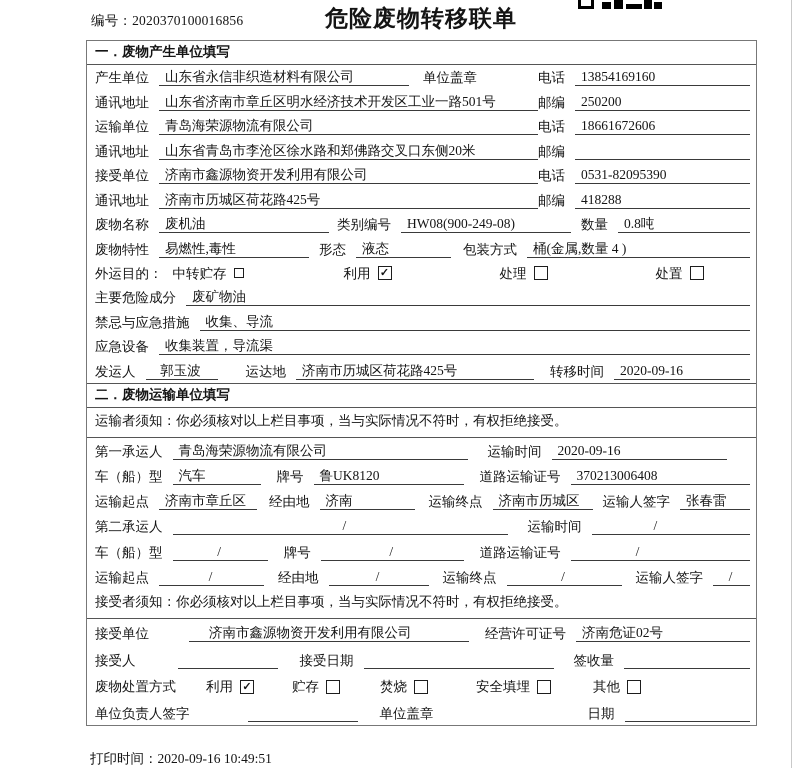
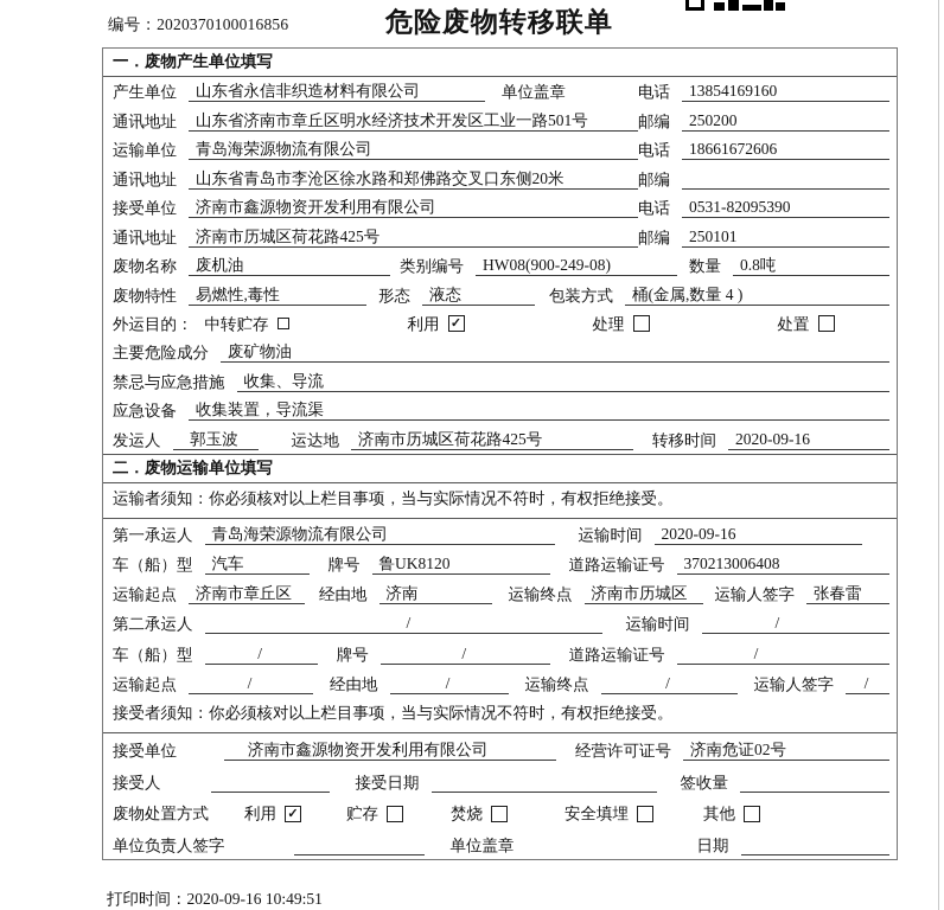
  编号：2020370100016856
  危险废物转移联单
  一．废物产生单位填写
  产生单位
  山东省永信非织造材料有限公司
  单位盖章
  电话
  13854169160
  通讯地址
  山东省济南市章丘区明水经济技术开发区工业一路501号
  邮编
  250200
  运输单位
  青岛海荣源物流有限公司
  电话
  18661672606
  通讯地址
  山东省青岛市李沧区徐水路和郑佛路交叉口东侧20米
  邮编
  接受单位
  济南市鑫源物资开发利用有限公司
  电话
  0531-82095390
  通讯地址
  济南市历城区荷花路425号
  邮编
- 418288
+ 250101
  废物名称
  废机油
  类别编号
  HW08(900-249-08)
  数量
  0.8吨
  废物特性
  易燃性,毒性
  形态
  液态
  包装方式
  桶(金属,数量 4 )
  外运目的：
  中转贮存
  利用
  ✓
  处理
  处置
  主要危险成分
  废矿物油
  禁忌与应急措施
  收集、导流
  应急设备
  收集装置，导流渠
  发运人
  郭玉波
  运达地
  济南市历城区荷花路425号
  转移时间
  2020-09-16
  二．废物运输单位填写
  运输者须知：你必须核对以上栏目事项，当与实际情况不符时，有权拒绝接受。
  第一承运人
  青岛海荣源物流有限公司
  运输时间
  2020-09-16
  车（船）型
  汽车
  牌号
  鲁UK8120
  道路运输证号
  370213006408
  运输起点
  济南市章丘区
  经由地
  济南
  运输终点
  济南市历城区
  运输人签字
  张春雷
  第二承运人
  /
  运输时间
  /
  车（船）型
  /
  牌号
  /
  道路运输证号
  /
  运输起点
  /
  经由地
  /
  运输终点
  /
  运输人签字
  /
  接受者须知：你必须核对以上栏目事项，当与实际情况不符时，有权拒绝接受。
  接受单位
  济南市鑫源物资开发利用有限公司
  经营许可证号
  济南危证02号
  接受人
  接受日期
  签收量
  废物处置方式
  利用
  ✓
  贮存
  焚烧
  安全填埋
  其他
  单位负责人签字
  单位盖章
  日期
  打印时间：2020-09-16 10:49:51
